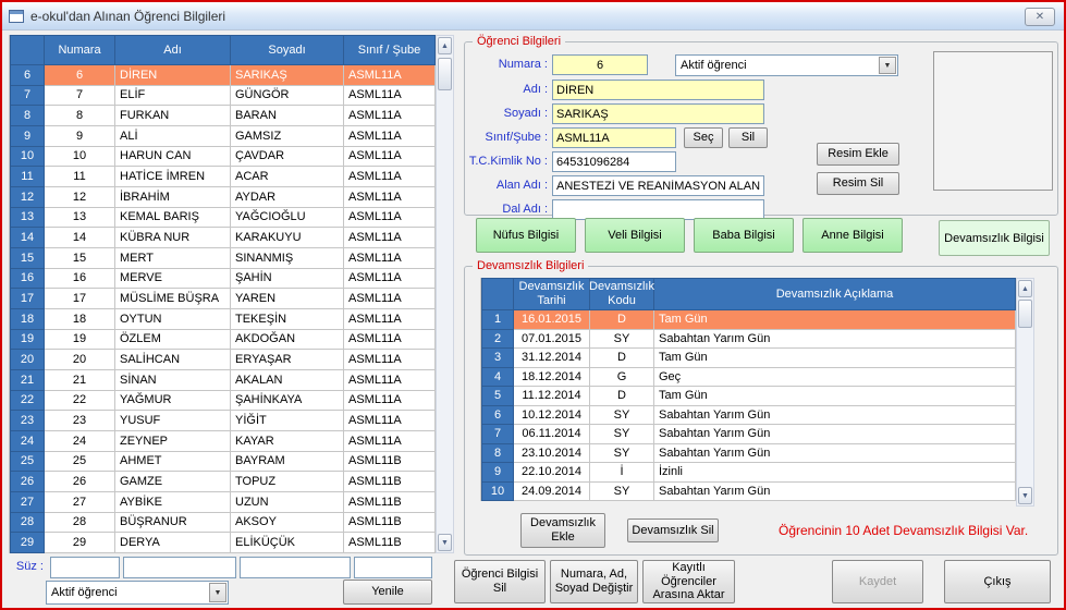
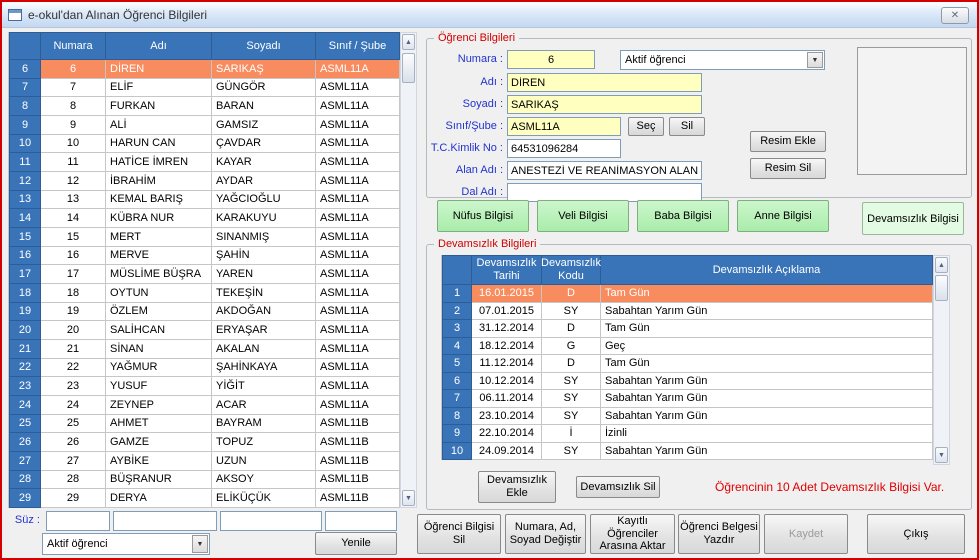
  e-okul'dan Alınan Öğrenci Bilgileri
  ✕
  Numara
  Adı
  Soyadı
  Sınıf / Şube
  6
  6
  DİREN
  SARIKAŞ
  ASML11A
  7
  7
  ELİF
  GÜNGÖR
  ASML11A
  8
  8
  FURKAN
  BARAN
  ASML11A
  9
  9
  ALİ
  GAMSIZ
  ASML11A
  10
  10
  HARUN CAN
  ÇAVDAR
  ASML11A
  11
  11
  HATİCE İMREN
- ACAR
+ KAYAR
  ASML11A
  12
  12
  İBRAHİM
  AYDAR
  ASML11A
  13
  13
  KEMAL BARIŞ
  YAĞCIOĞLU
  ASML11A
  14
  14
  KÜBRA NUR
  KARAKUYU
  ASML11A
  15
  15
  MERT
  SINANMIŞ
  ASML11A
  16
  16
  MERVE
  ŞAHİN
  ASML11A
  17
  17
  MÜSLİME BÜŞRA
  YAREN
  ASML11A
  18
  18
  OYTUN
  TEKEŞİN
  ASML11A
  19
  19
  ÖZLEM
  AKDOĞAN
  ASML11A
  20
  20
  SALİHCAN
  ERYAŞAR
  ASML11A
  21
  21
  SİNAN
  AKALAN
  ASML11A
  22
  22
  YAĞMUR
  ŞAHİNKAYA
  ASML11A
  23
  23
  YUSUF
  YİĞİT
  ASML11A
  24
  24
  ZEYNEP
- KAYAR
+ ACAR
  ASML11A
  25
  25
  AHMET
  BAYRAM
  ASML11B
  26
  26
  GAMZE
  TOPUZ
  ASML11B
  27
  27
  AYBİKE
  UZUN
  ASML11B
  28
  28
  BÜŞRANUR
  AKSOY
  ASML11B
  29
  29
  DERYA
  ELİKÜÇÜK
  ASML11B
  Süz :
  Aktif öğrenci
  Yenile
  Öğrenci Bilgileri
  Numara :
  6
  Aktif öğrenci
  Adı :
  DİREN
  Soyadı :
  SARIKAŞ
  Sınıf/Şube :
  ASML11A
  Seç
  Sil
  T.C.Kimlik No :
  64531096284
  Alan Adı :
  ANESTEZİ VE REANİMASYON ALAN
  Dal Adı :
  Resim Ekle
  Resim Sil
  Nüfus Bilgisi
  Veli Bilgisi
  Baba Bilgisi
  Anne Bilgisi
  Devamsızlık Bilgisi
  Devamsızlık Bilgileri
  Devamsızlık Tarihi
  Devamsızlık Kodu
  Devamsızlık Açıklama
  1
  16.01.2015
  D
  Tam Gün
  2
  07.01.2015
  SY
  Sabahtan Yarım Gün
  3
  31.12.2014
  D
  Tam Gün
  4
  18.12.2014
  G
  Geç
  5
  11.12.2014
  D
  Tam Gün
  6
  10.12.2014
  SY
  Sabahtan Yarım Gün
  7
  06.11.2014
  SY
  Sabahtan Yarım Gün
  8
  23.10.2014
  SY
  Sabahtan Yarım Gün
  9
  22.10.2014
  İ
  İzinli
  10
  24.09.2014
  SY
  Sabahtan Yarım Gün
  Devamsızlık Ekle
  Devamsızlık Sil
  Öğrencinin 10 Adet Devamsızlık Bilgisi Var.
  Öğrenci Bilgisi Sil
  Numara, Ad, Soyad Değiştir
  Kayıtlı Öğrenciler Arasına Aktar
+ Öğrenci Belgesi Yazdır
  Kaydet
  Çıkış
